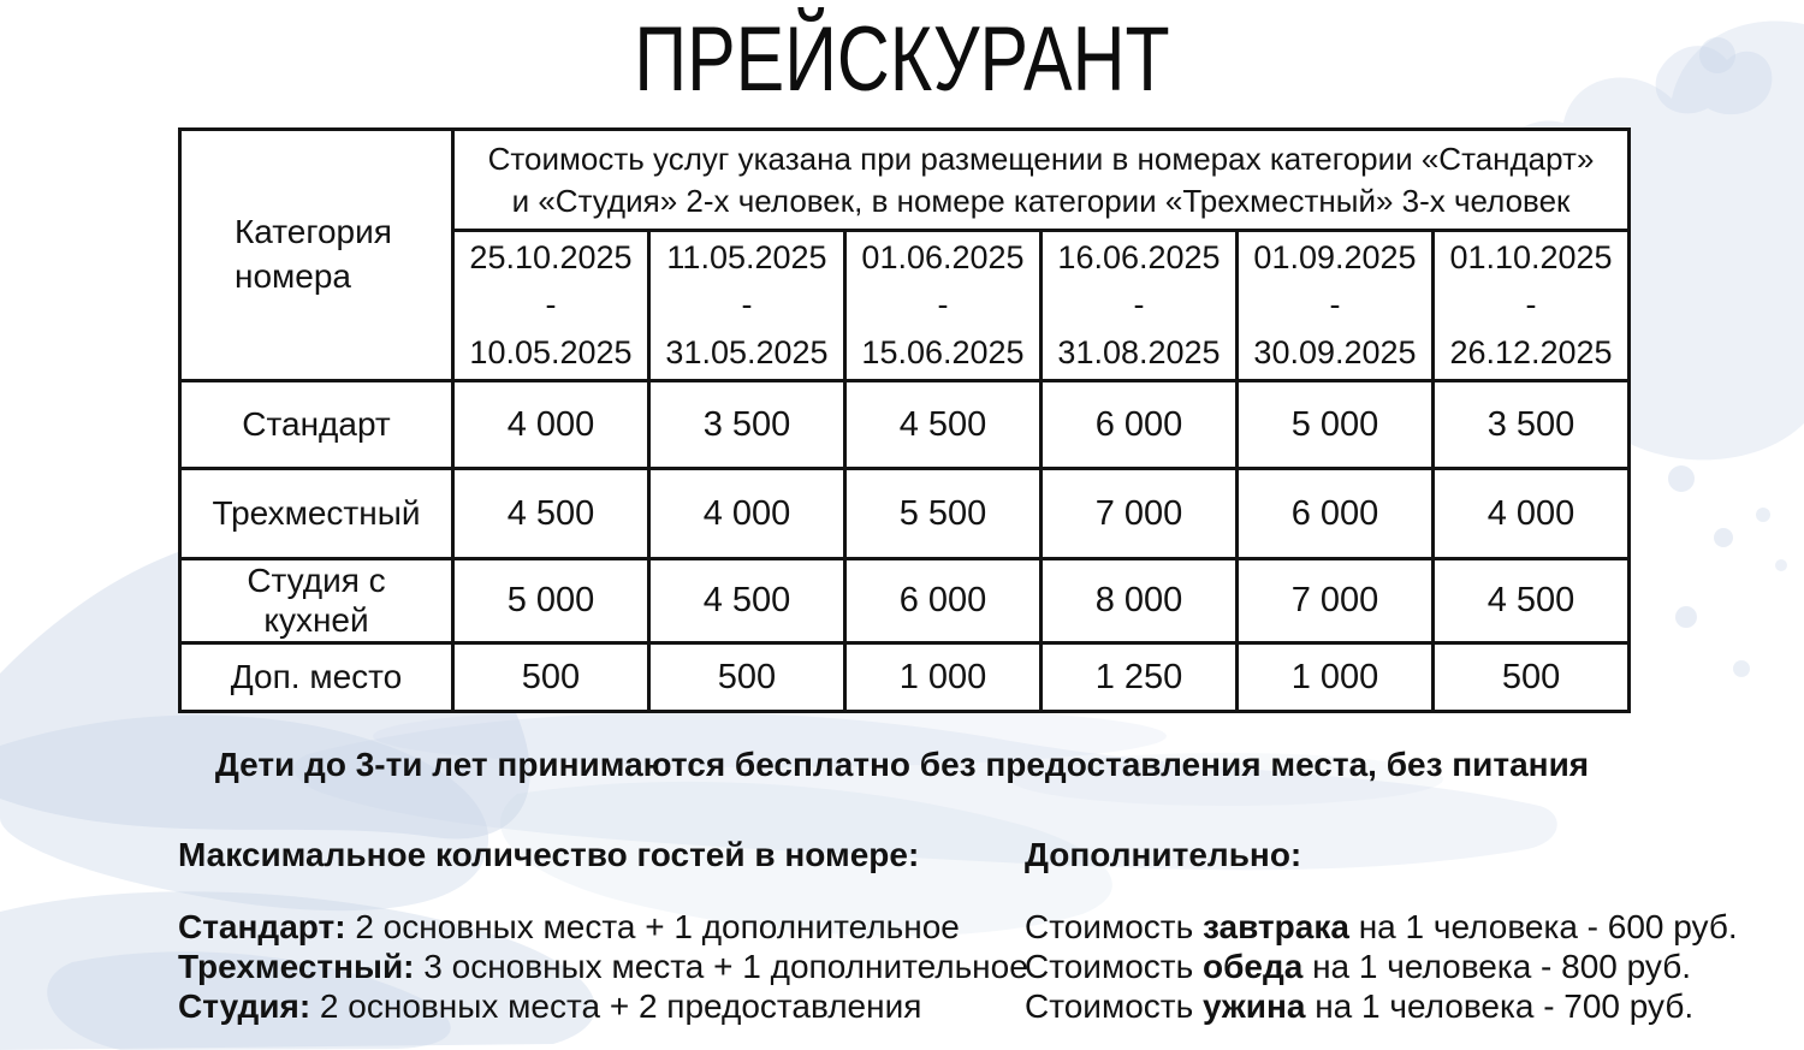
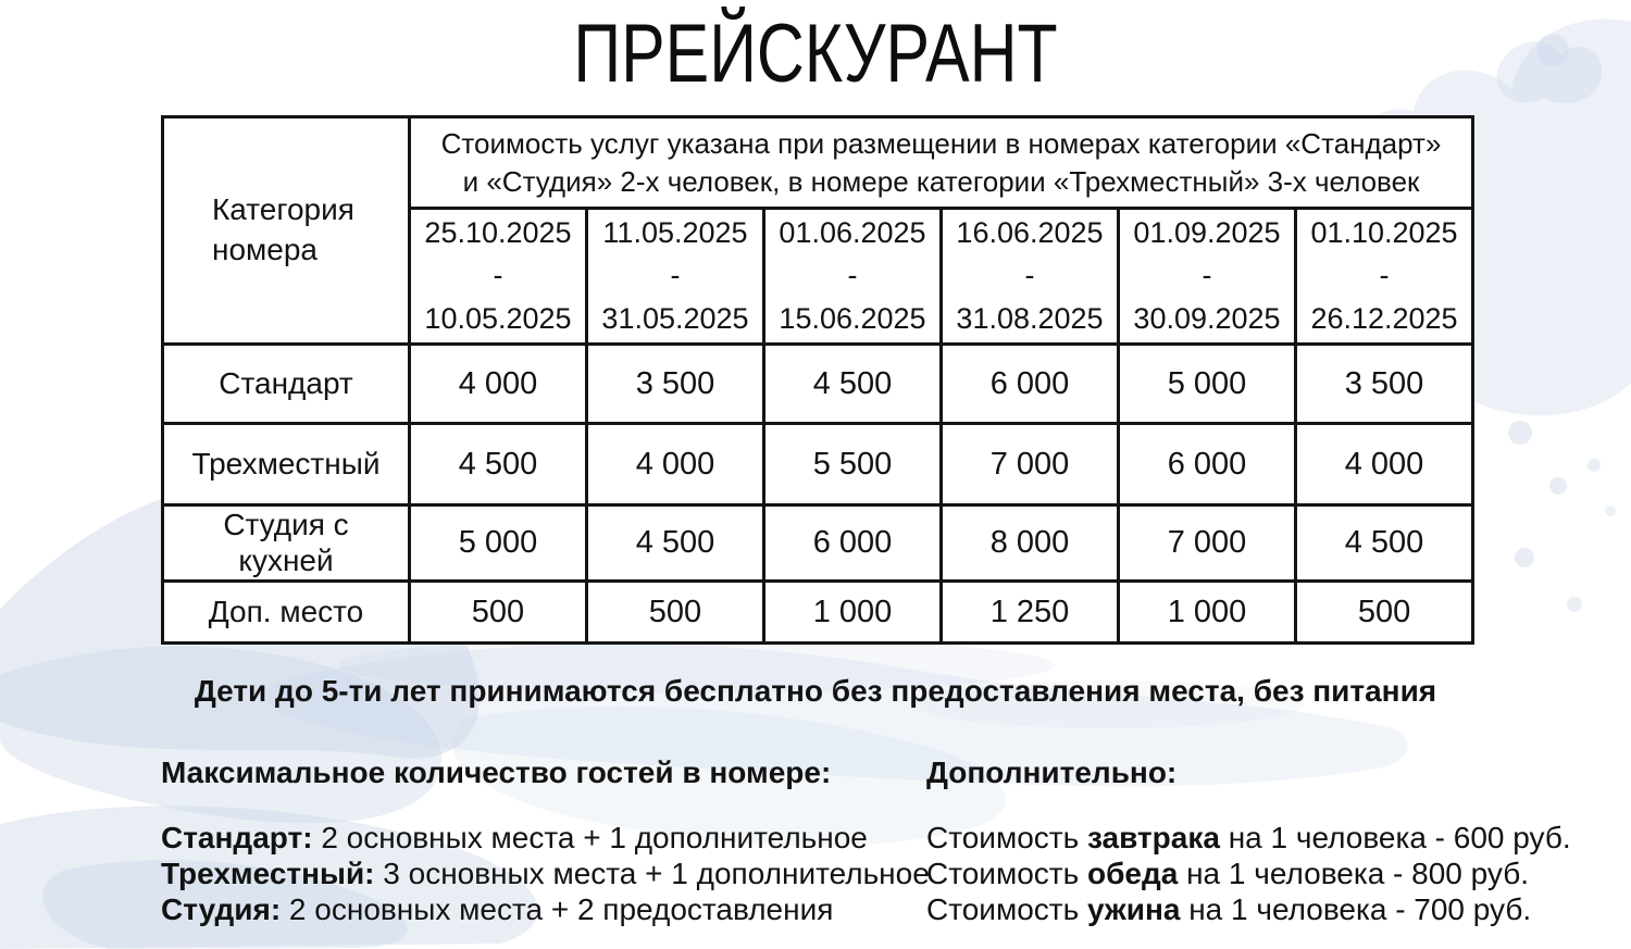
  ПРЕЙСКУРАНТ
  Категория номера	Стоимость услуг указана при размещении в номерах категории «Стандарт» и «Студия» 2-х человек, в номере категории «Трехместный» 3-х человек
  25.10.2025 - 10.05.2025	11.05.2025 - 31.05.2025	01.06.2025 - 15.06.2025	16.06.2025 - 31.08.2025	01.09.2025 - 30.09.2025	01.10.2025 - 26.12.2025
  Стандарт	4 000	3 500	4 500	6 000	5 000	3 500
  Трехместный	4 500	4 000	5 500	7 000	6 000	4 000
  Студия с кухней	5 000	4 500	6 000	8 000	7 000	4 500
  Доп. место	500	500	1 000	1 250	1 000	500
- Дети до 3-ти лет принимаются бесплатно без предоставления места, без питания
+ Дети до 5-ти лет принимаются бесплатно без предоставления места, без питания
  Максимальное количество гостей в номере:
  Стандарт: 2 основных места + 1 дополнительное
  Трехместный: 3 основных места + 1 дополнительное
  Студия: 2 основных места + 2 предоставления
  Дополнительно:
  Стоимость завтрака на 1 человека - 600 руб.
  Стоимость обеда на 1 человека - 800 руб.
  Стоимость ужина на 1 человека - 700 руб.
